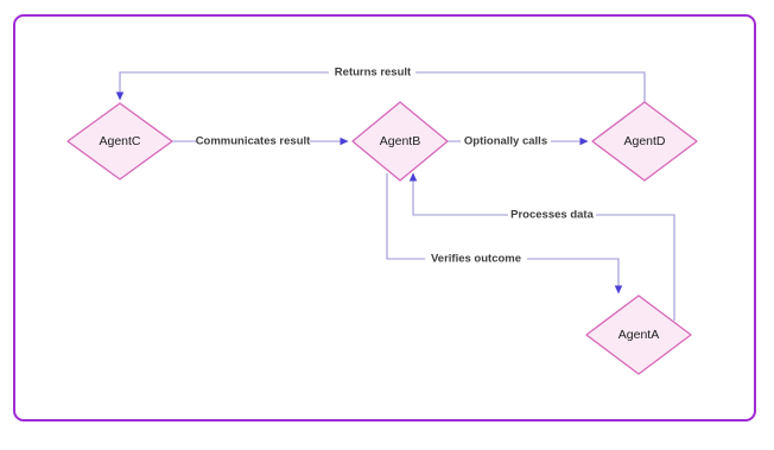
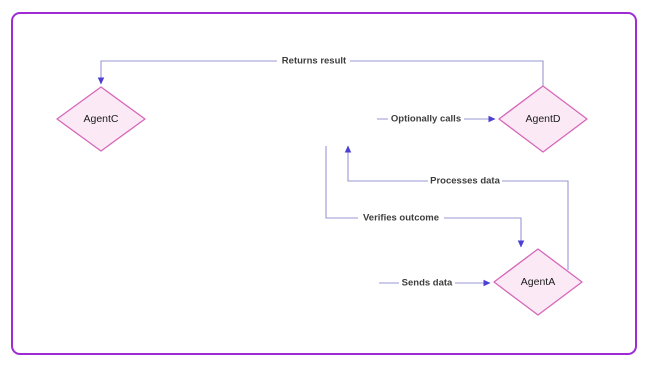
  Returns result
- Communicates result
  Optionally calls
  Processes data
  Verifies outcome
+ Sends data
  AgentC
- AgentB
  AgentD
  AgentA
